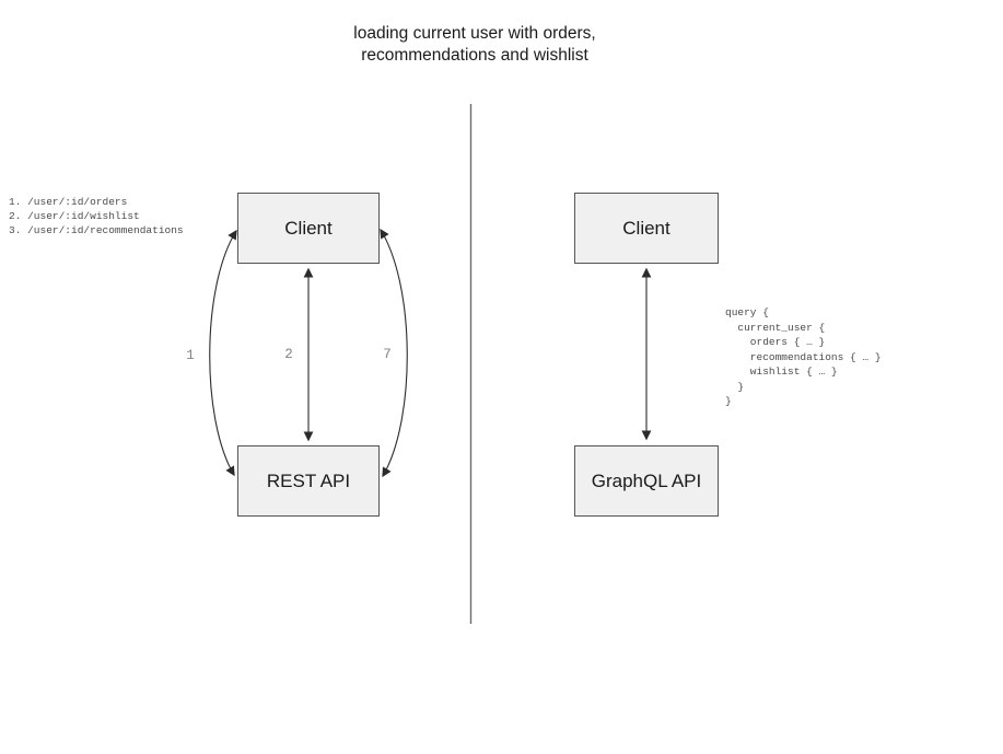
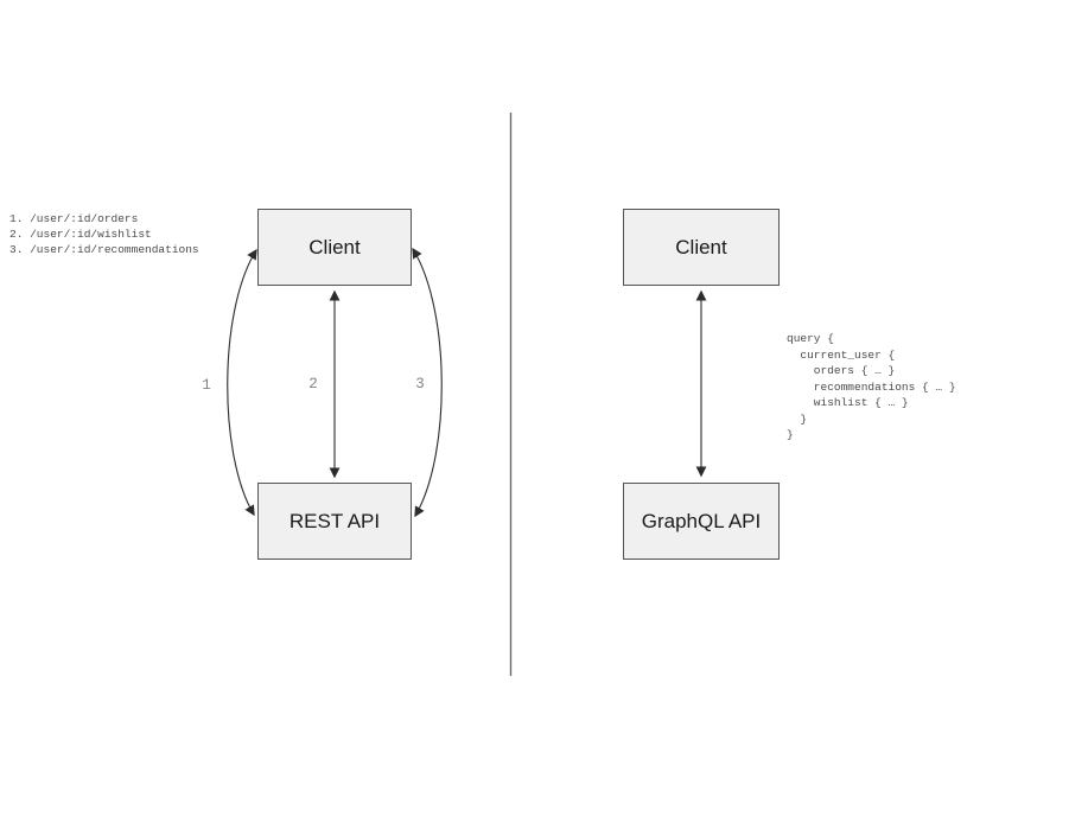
- loading current user with orders,
- recommendations and wishlist
  1. /user/:id/orders
  2. /user/:id/wishlist
  3. /user/:id/recommendations
  Client
  REST API
  1
  2
- 7
+ 3
  Client
  GraphQL API
  query {
  current_user {
  orders { … }
  recommendations { … }
  wishlist { … }
  }
  }
